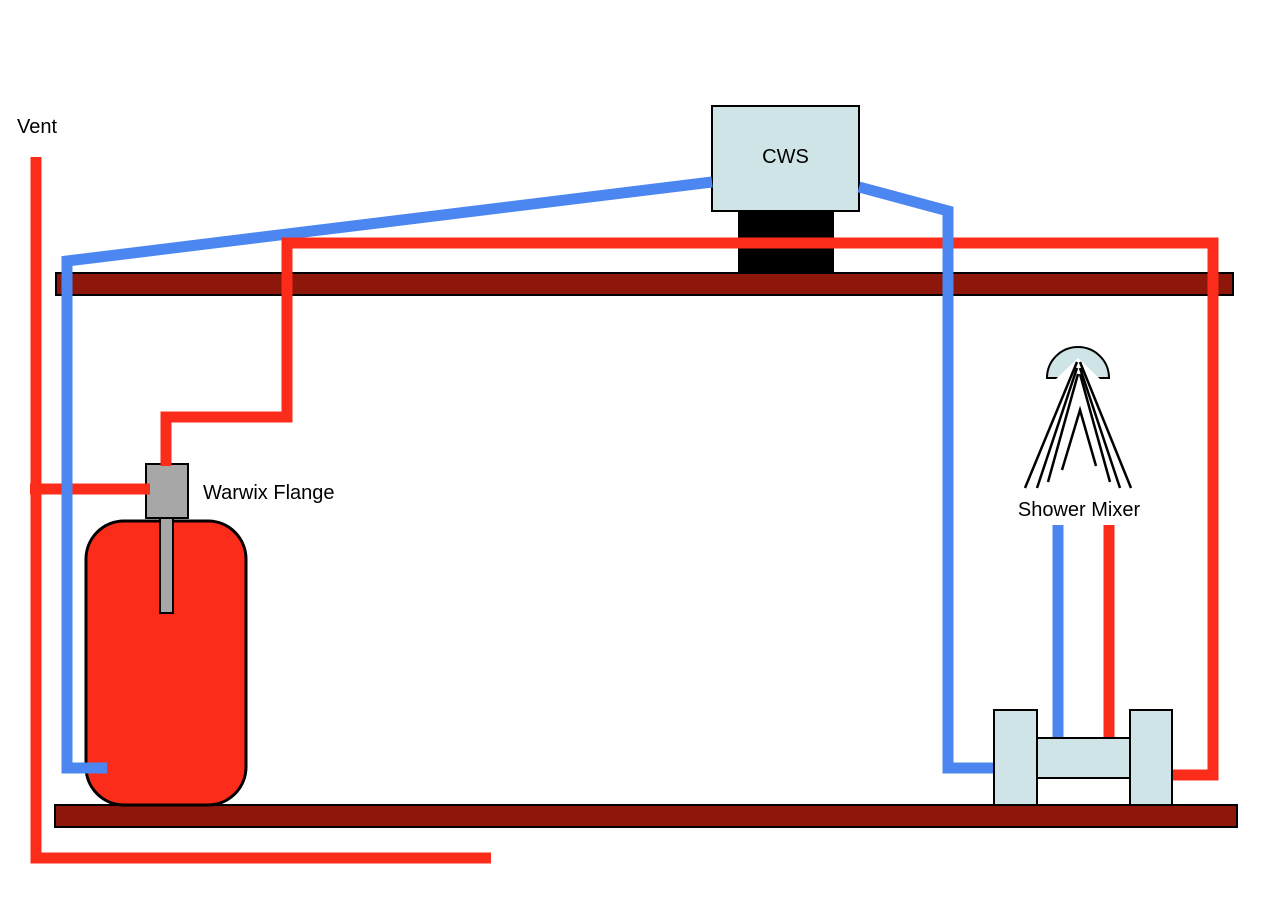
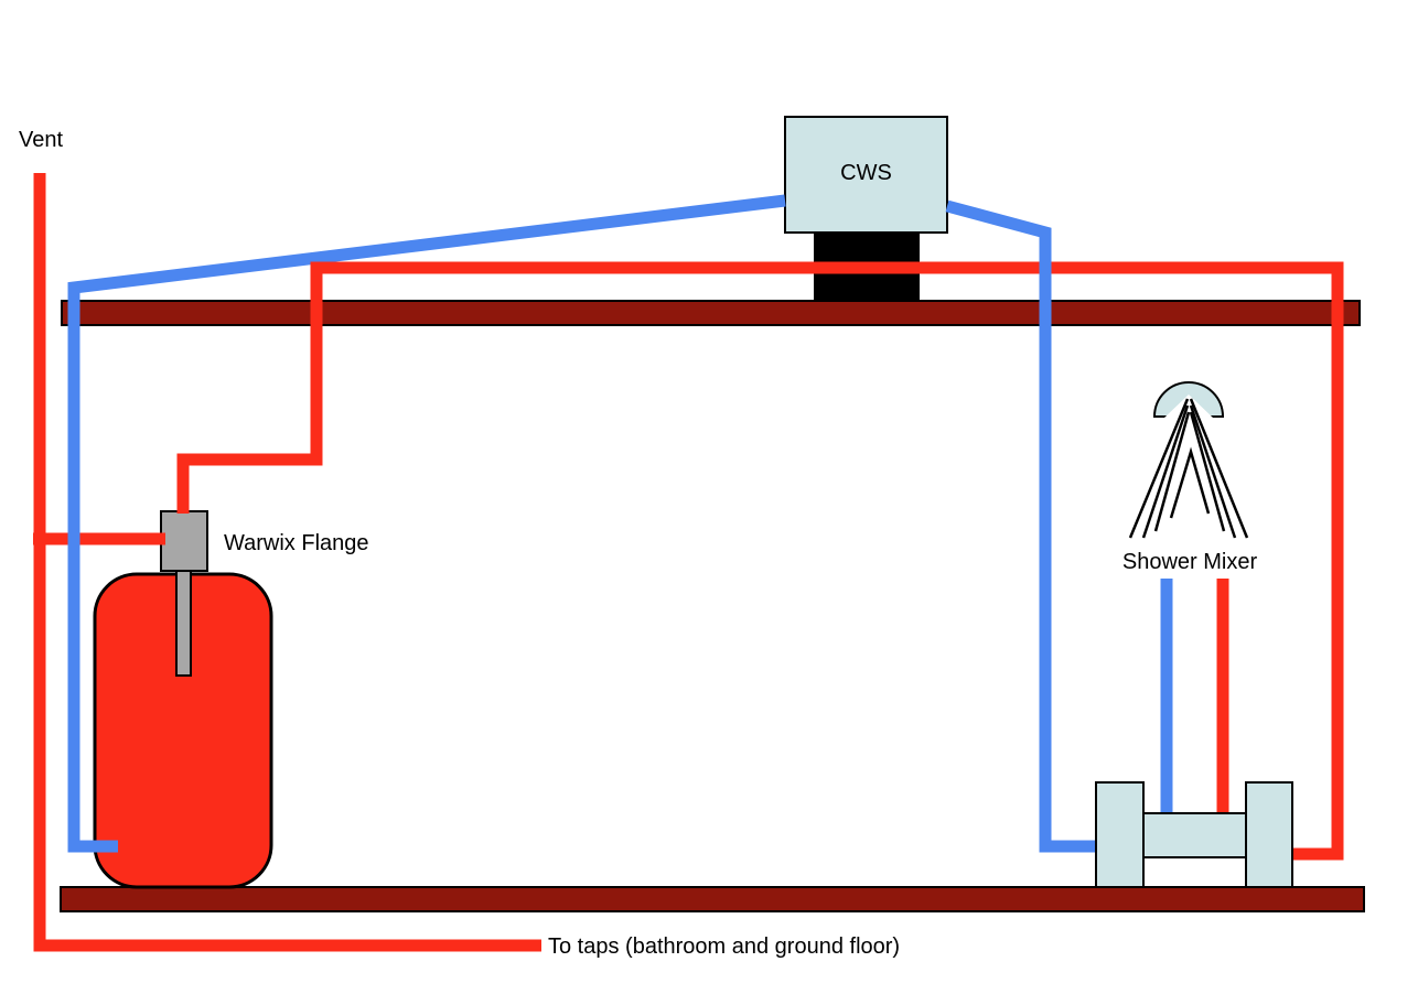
  Vent
  CWS
  Warwix Flange
  Shower Mixer
+ To taps (bathroom and ground floor)
